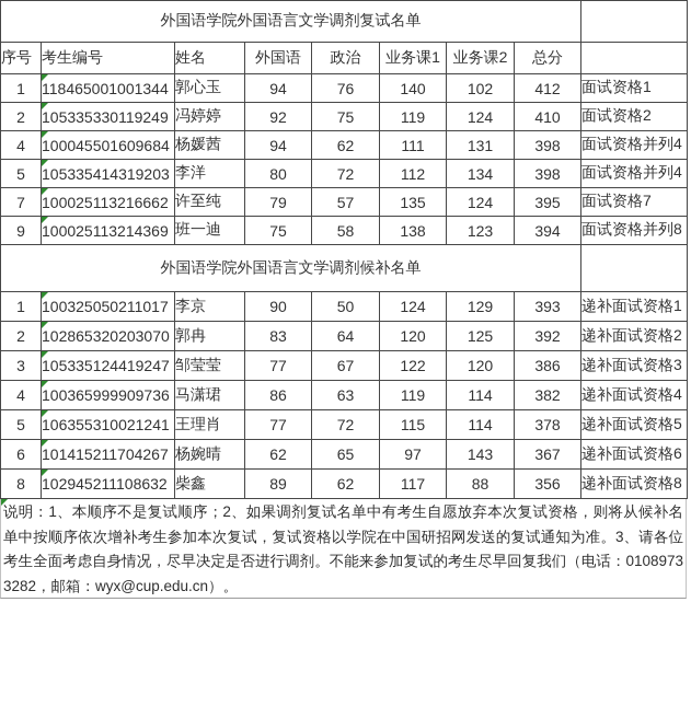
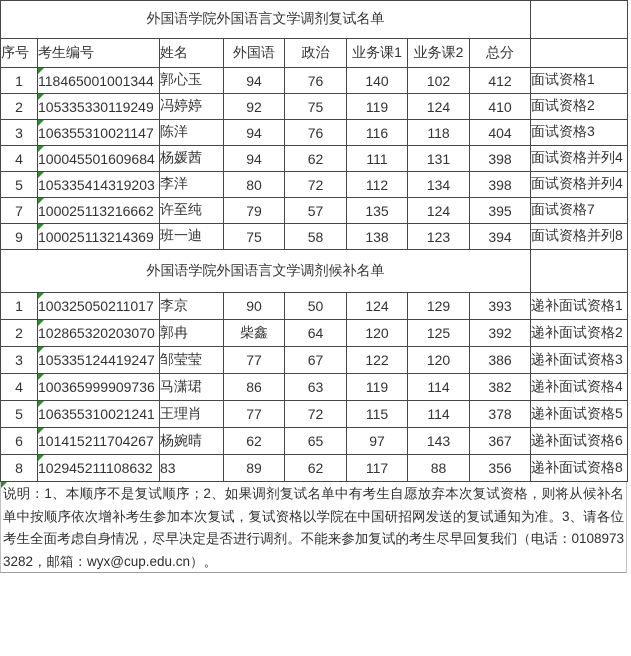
  外国语学院外国语言文学调剂复试名单
  序号	考生编号	姓名	外国语	政治	业务课1	业务课2	总分
  1	118465001001344	郭心玉	94	76	140	102	412	面试资格1
  2	105335330119249	冯婷婷	92	75	119	124	410	面试资格2
+ 3	106355310021147	陈洋	94	76	116	118	404	面试资格3
  4	100045501609684	杨媛茜	94	62	111	131	398	面试资格并列4
  5	105335414319203	李洋	80	72	112	134	398	面试资格并列4
  7	100025113216662	许至纯	79	57	135	124	395	面试资格7
  9	100025113214369	班一迪	75	58	138	123	394	面试资格并列8
  外国语学院外国语言文学调剂候补名单
  1	100325050211017	李京	90	50	124	129	393	递补面试资格1
- 2	102865320203070	郭冉	83	64	120	125	392	递补面试资格2
+ 2	102865320203070	郭冉	柴鑫	64	120	125	392	递补面试资格2
  3	105335124419247	邹莹莹	77	67	122	120	386	递补面试资格3
  4	100365999909736	马潇珺	86	63	119	114	382	递补面试资格4
  5	106355310021241	王理肖	77	72	115	114	378	递补面试资格5
  6	101415211704267	杨婉晴	62	65	97	143	367	递补面试资格6
- 8	102945211108632	柴鑫	89	62	117	88	356	递补面试资格8
+ 8	102945211108632	83	89	62	117	88	356	递补面试资格8
  说明：1、本顺序不是复试顺序；2、如果调剂复试名单中有考生自愿放弃本次复试资格，则将从候补名单中按顺序依次增补考生参加本次复试，复试资格以学院在中国研招网发送的复试通知为准。3、请各位考生全面考虑自身情况，尽早决定是否进行调剂。不能来参加复试的考生尽早回复我们（电话：01089733282，邮箱：wyx@cup.edu.cn）。
